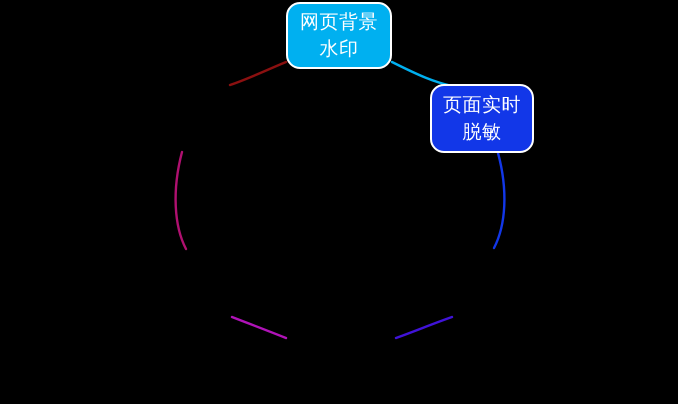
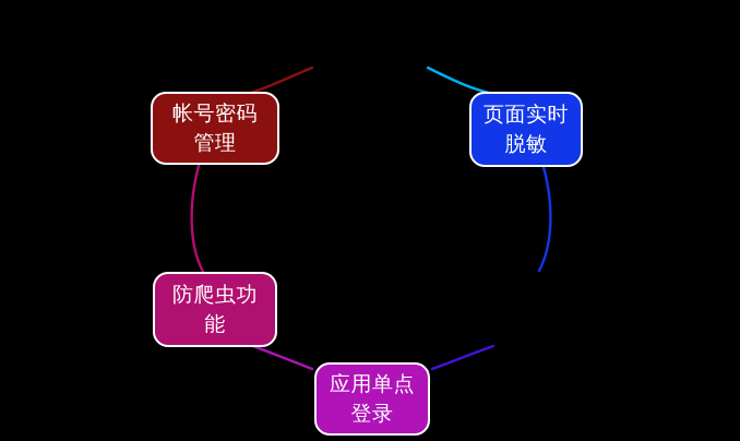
- 网页背景
- 水印
  页面实时
  脱敏
+ 应用单点
+ 登录
+ 防爬虫功
+ 能
+ 帐号密码
+ 管理
